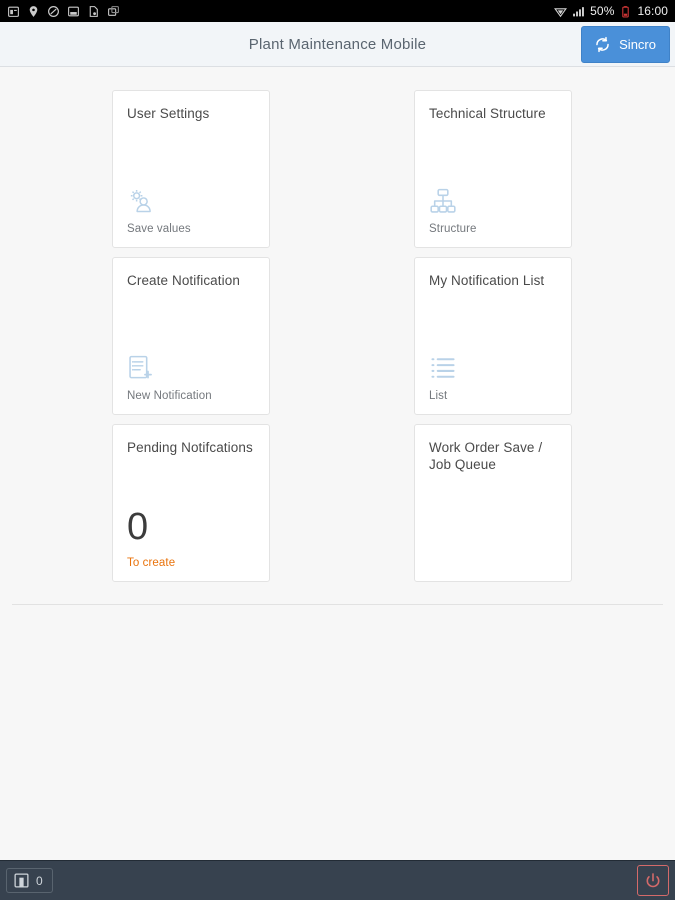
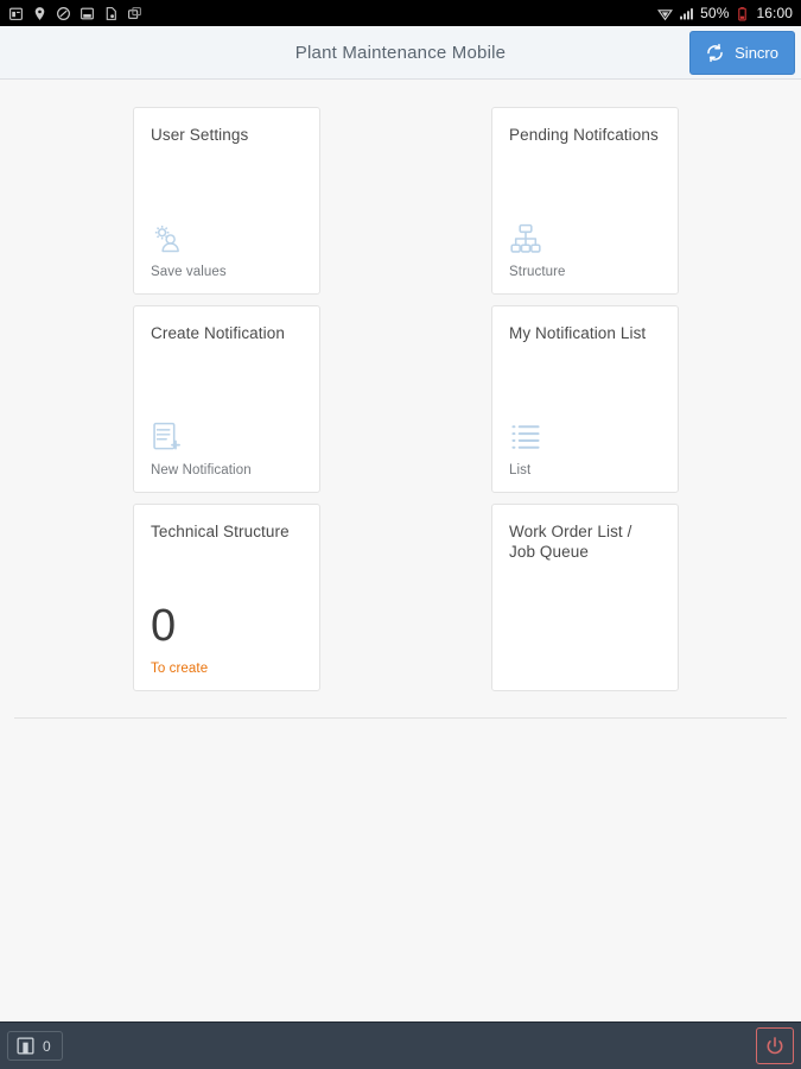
  50%
  16:00
  Plant Maintenance Mobile
  Sincro
  User Settings
  Save values
- Technical Structure
+ Pending Notifcations
  Structure
  Create Notification
  New Notification
  My Notification List
  List
- Pending Notifcations
+ Technical Structure
  0
  To create
- Work Order Save / Job Queue
+ Work Order List / Job Queue
  0
